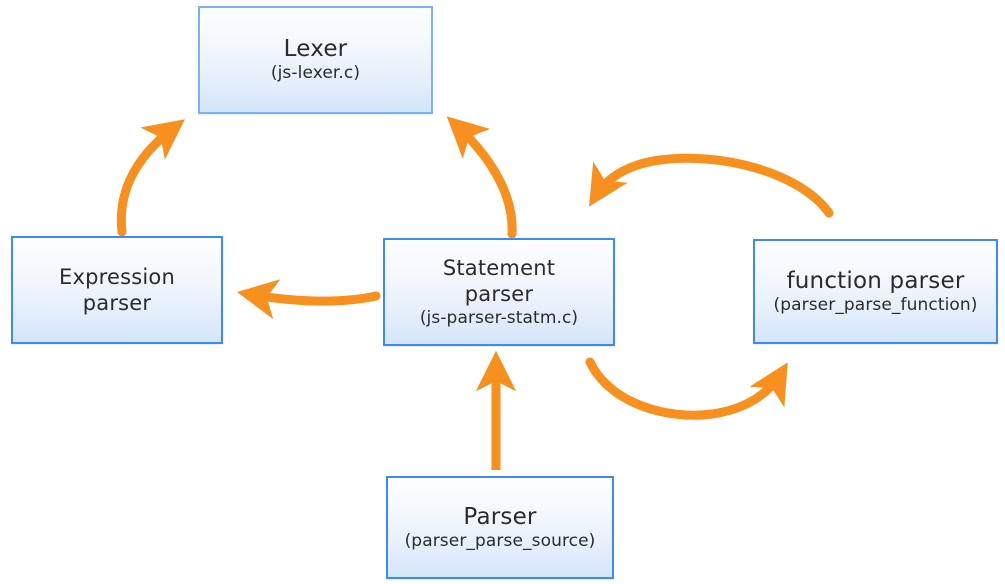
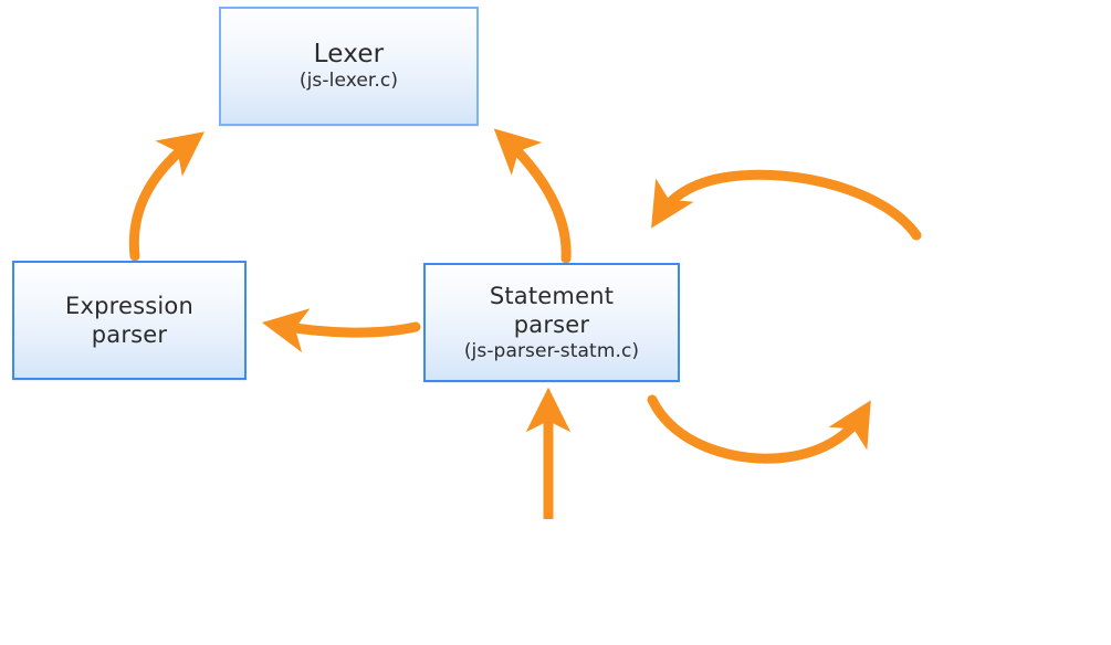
  Lexer
  (js-lexer.c)
  Expression
  parser
  Statement
  parser
  (js-parser-statm.c)
- function parser
- (parser_parse_function)
- Parser
- (parser_parse_source)
